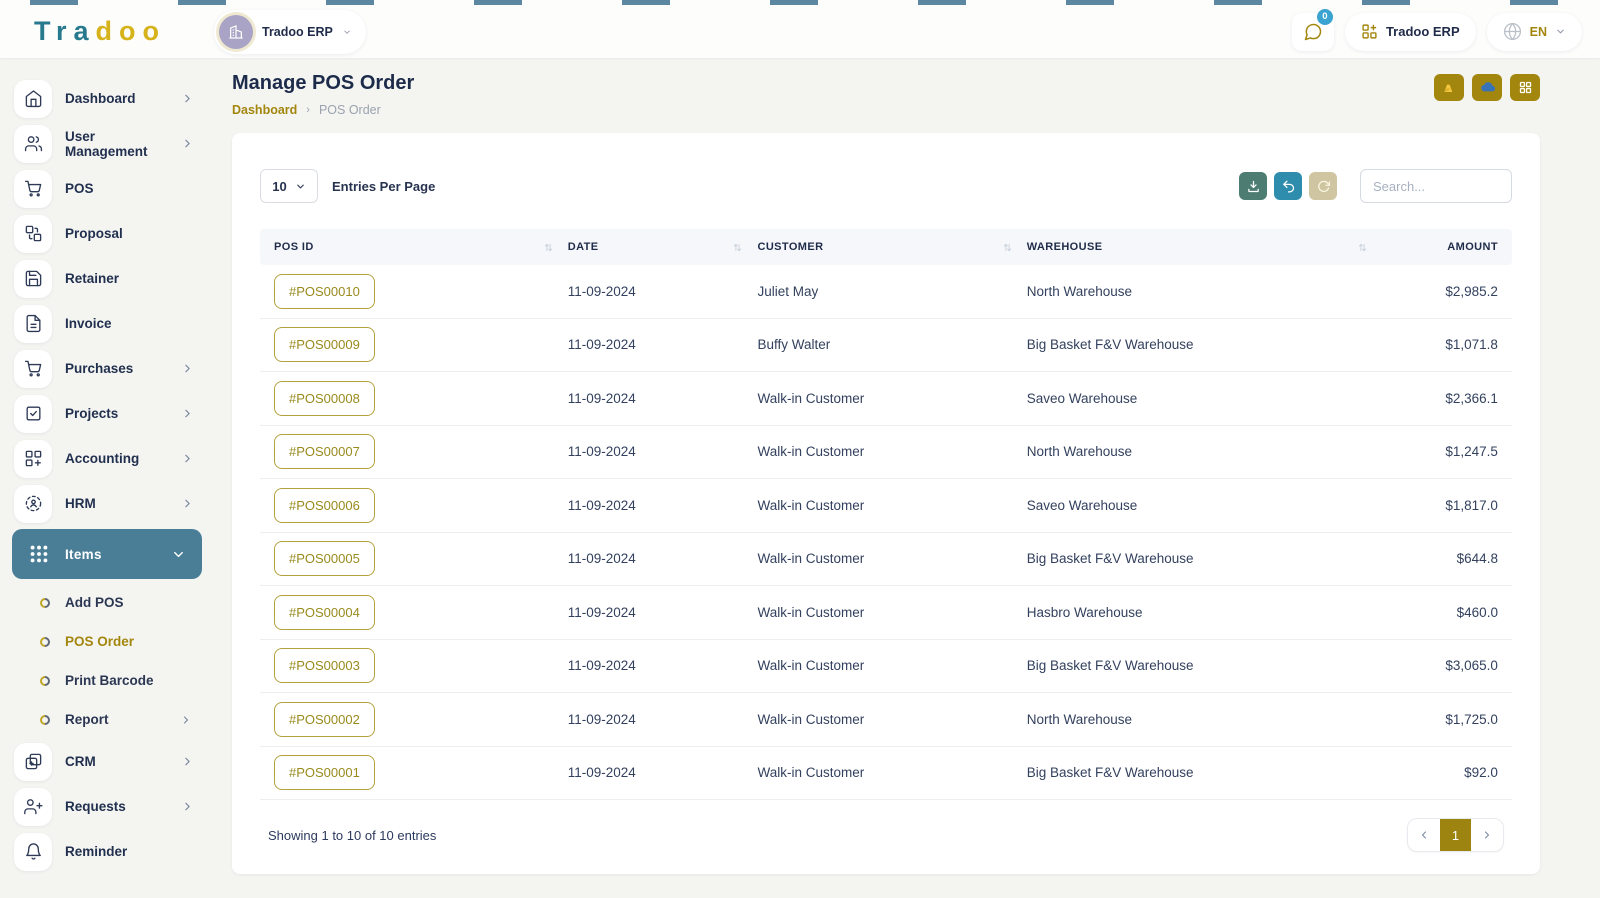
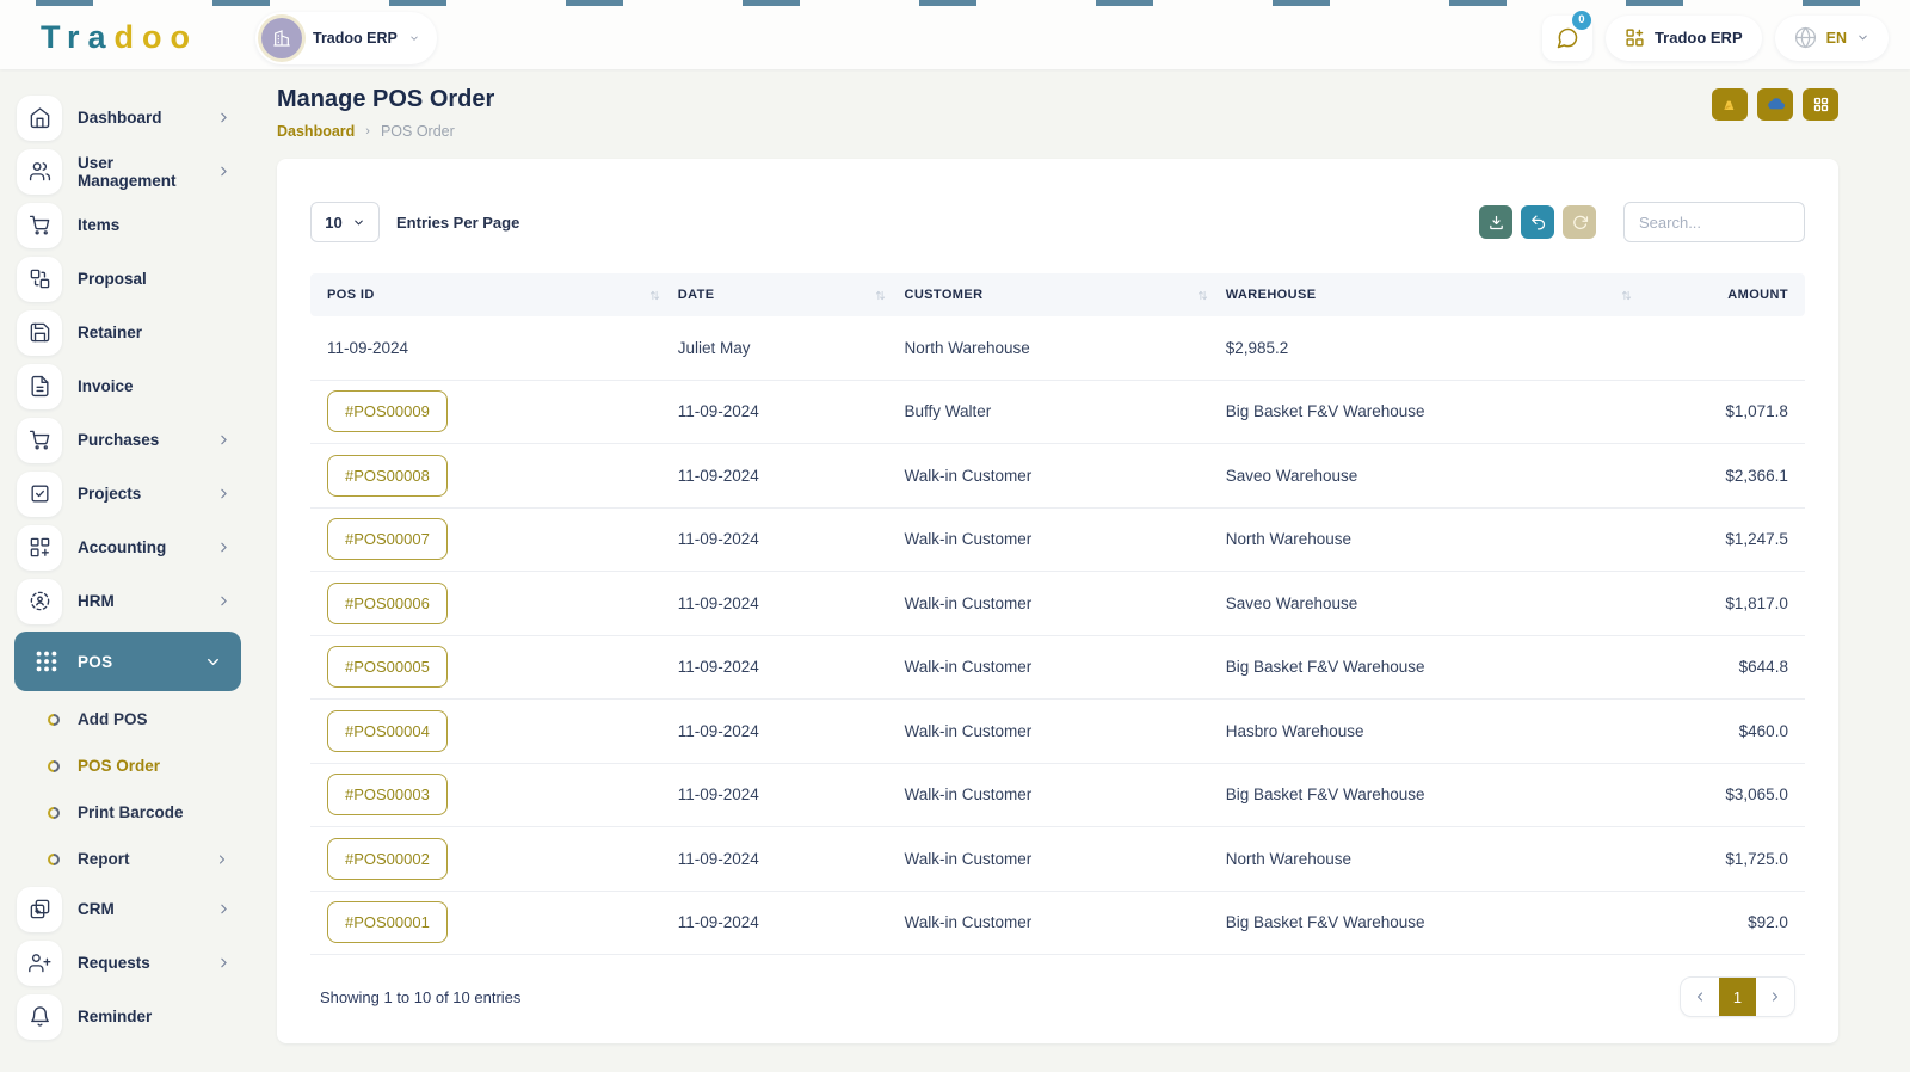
  Tradoo
  Tradoo ERP
  0
  Tradoo ERP
  EN
  Dashboard
  User Management
- POS
+ Items
  Proposal
  Retainer
  Invoice
  Purchases
  Projects
  Accounting
  HRM
- Items
+ POS
  Add POS
  POS Order
  Print Barcode
  Report
  CRM
  Requests
  Reminder
  Manage POS Order
  Dashboard
  ›
  POS Order
  10
  Entries Per Page
  Search...
  POS ID
  DATE
  CUSTOMER
  WAREHOUSE
  AMOUNT
- #POS00010
  11-09-2024
  Juliet May
  North Warehouse
  $2,985.2
  #POS00009
  11-09-2024
  Buffy Walter
  Big Basket F&V Warehouse
  $1,071.8
  #POS00008
  11-09-2024
  Walk-in Customer
  Saveo Warehouse
  $2,366.1
  #POS00007
  11-09-2024
  Walk-in Customer
  North Warehouse
  $1,247.5
  #POS00006
  11-09-2024
  Walk-in Customer
  Saveo Warehouse
  $1,817.0
  #POS00005
  11-09-2024
  Walk-in Customer
  Big Basket F&V Warehouse
  $644.8
  #POS00004
  11-09-2024
  Walk-in Customer
  Hasbro Warehouse
  $460.0
  #POS00003
  11-09-2024
  Walk-in Customer
  Big Basket F&V Warehouse
  $3,065.0
  #POS00002
  11-09-2024
  Walk-in Customer
  North Warehouse
  $1,725.0
  #POS00001
  11-09-2024
  Walk-in Customer
  Big Basket F&V Warehouse
  $92.0
  Showing 1 to 10 of 10 entries
  1
